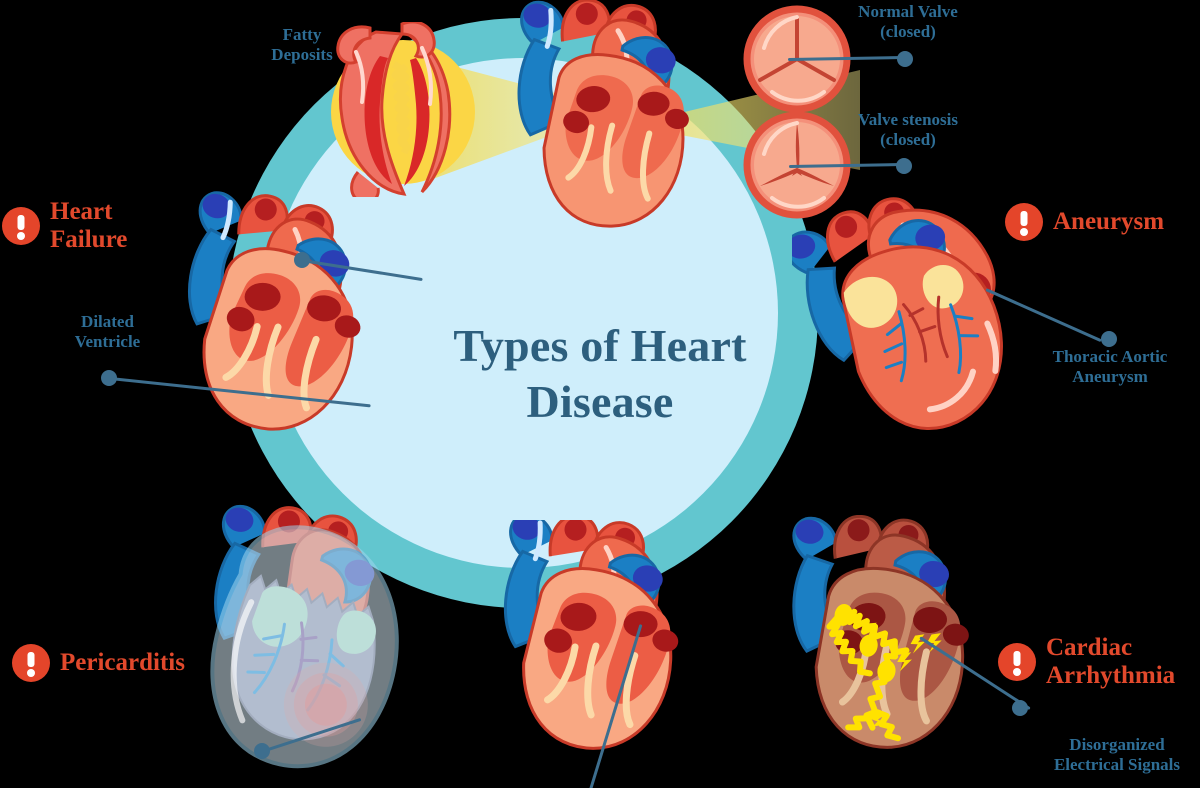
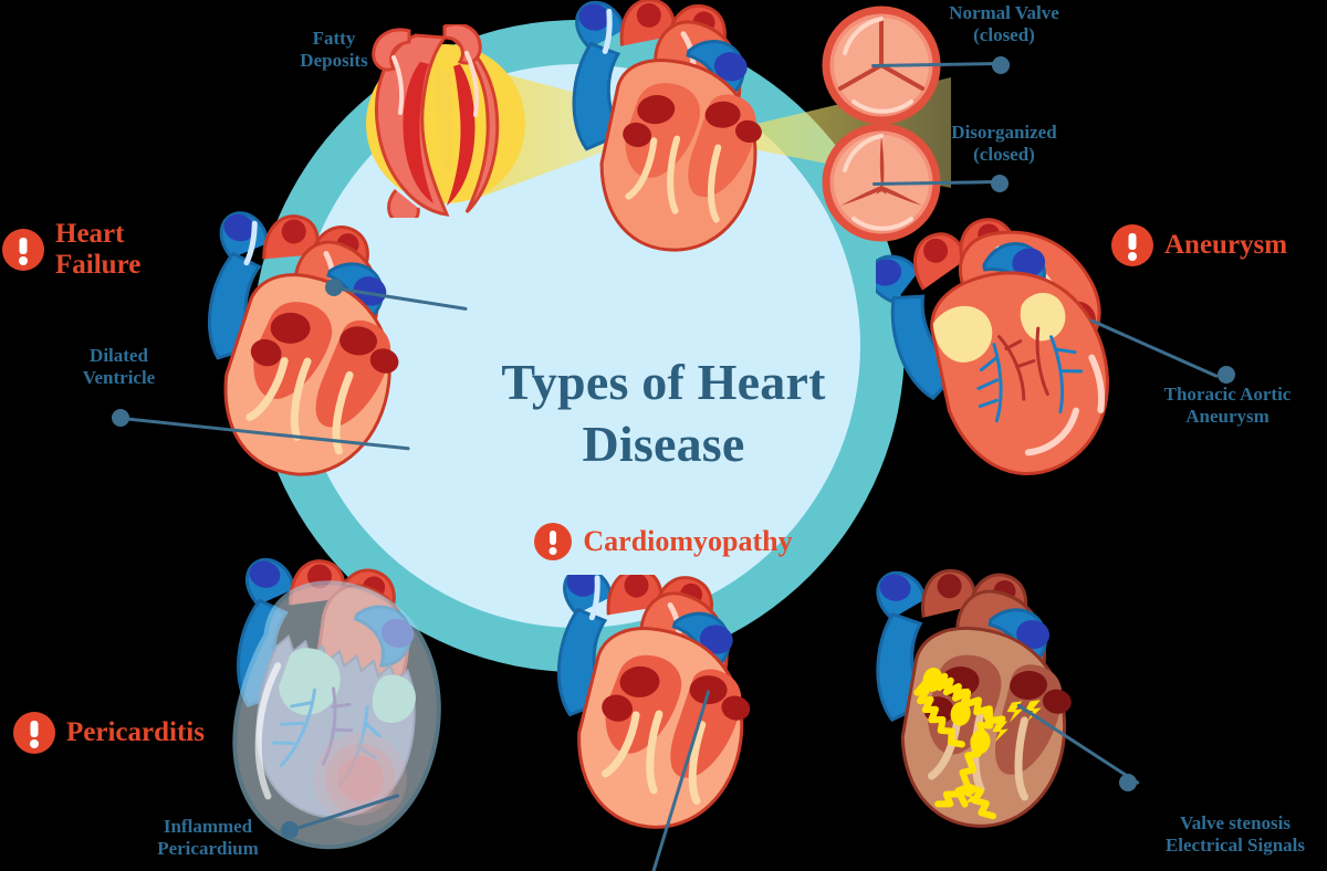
  Fatty
  Deposits
  Normal Valve
  (closed)
- Valve stenosis
+ Disorganized
  (closed)
  Dilated
  Ventricle
  Thoracic Aortic
  Aneurysm
+ Inflammed
+ Pericardium
- Disorganized
+ Valve stenosis
  Electrical Signals
  Heart
  Failure
  Aneurysm
  Pericarditis
- Cardiac
- Arrhythmia
  Types of Heart
  Disease
+ Cardiomyopathy
